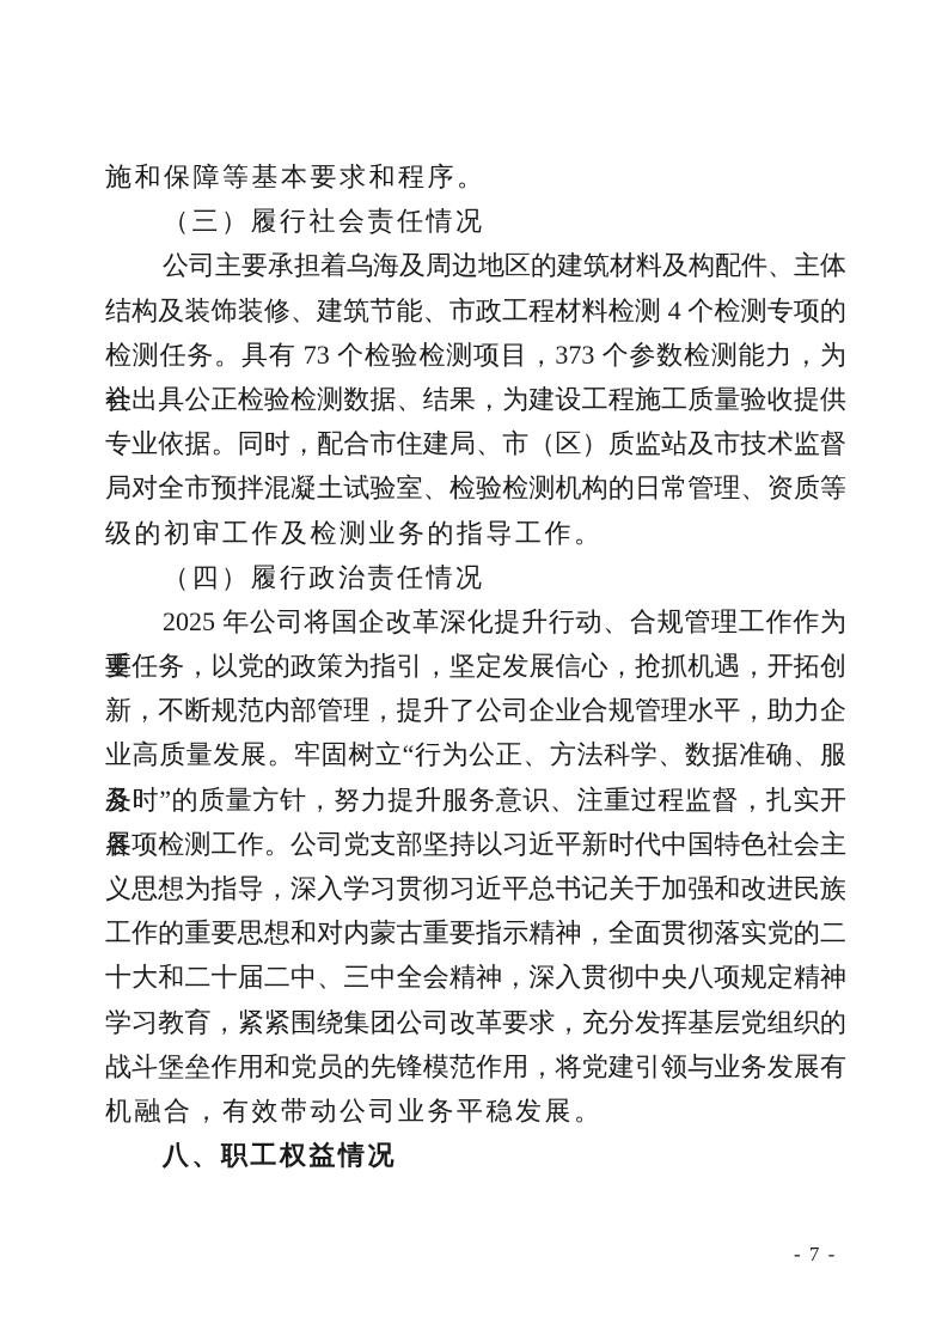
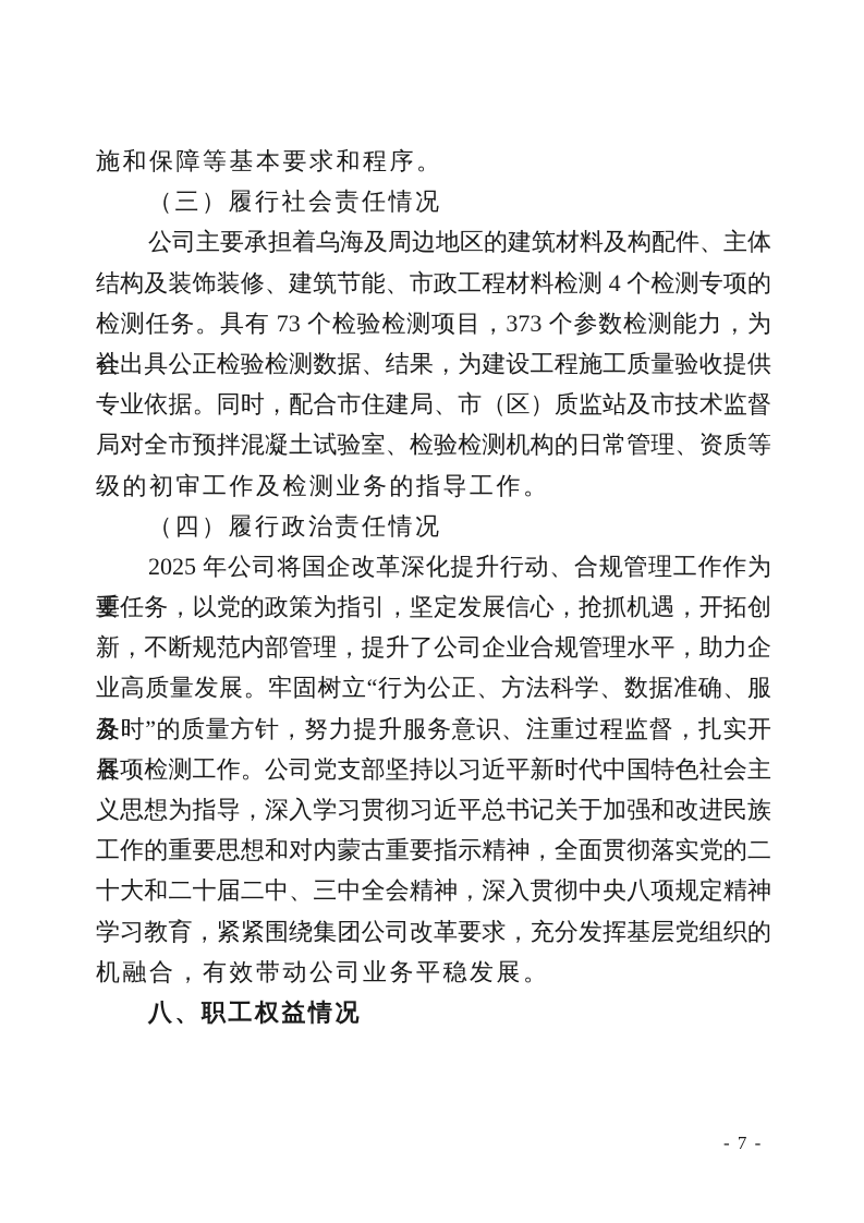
  施和保障等基本要求和程序。
  （三）履行社会责任情况
  公司主要承担着乌海及周边地区的建筑材料及构配件、主体
  结构及装饰装修、建筑节能、市政工程材料检测 4 个检测专项的
  检测任务。具有 73 个检验检测项目，373 个参数检测能力，为社
  会出具公正检验检测数据、结果，为建设工程施工质量验收提供
  专业依据。同时，配合市住建局、市（区）质监站及市技术监督
  局对全市预拌混凝土试验室、检验检测机构的日常管理、资质等
  级的初审工作及检测业务的指导工作。
  （四）履行政治责任情况
  2025 年公司将国企改革深化提升行动、合规管理工作作为重
  要任务，以党的政策为指引，坚定发展信心，抢抓机遇，开拓创
  新，不断规范内部管理，提升了公司企业合规管理水平，助力企
  业高质量发展。牢固树立“行为公正、方法科学、数据准确、服务
  及时”的质量方针，努力提升服务意识、注重过程监督，扎实开展
  各项检测工作。公司党支部坚持以习近平新时代中国特色社会主
  义思想为指导，深入学习贯彻习近平总书记关于加强和改进民族
  工作的重要思想和对内蒙古重要指示精神，全面贯彻落实党的二
  十大和二十届二中、三中全会精神，深入贯彻中央八项规定精神
  学习教育，紧紧围绕集团公司改革要求，充分发挥基层党组织的
- 战斗堡垒作用和党员的先锋模范作用，将党建引领与业务发展有
  机融合，有效带动公司业务平稳发展。
  八、职工权益情况
  - 7 -
